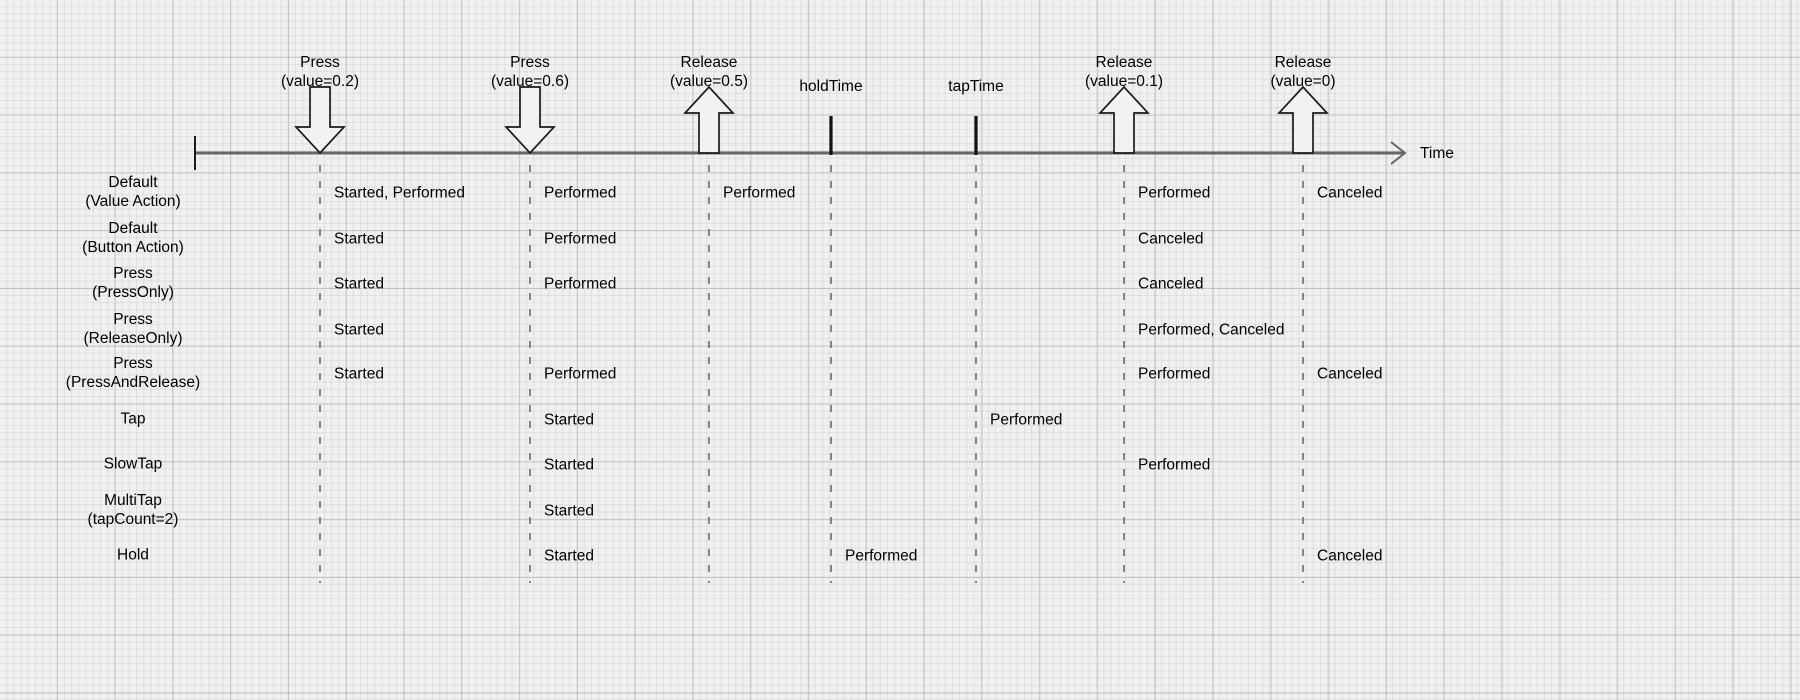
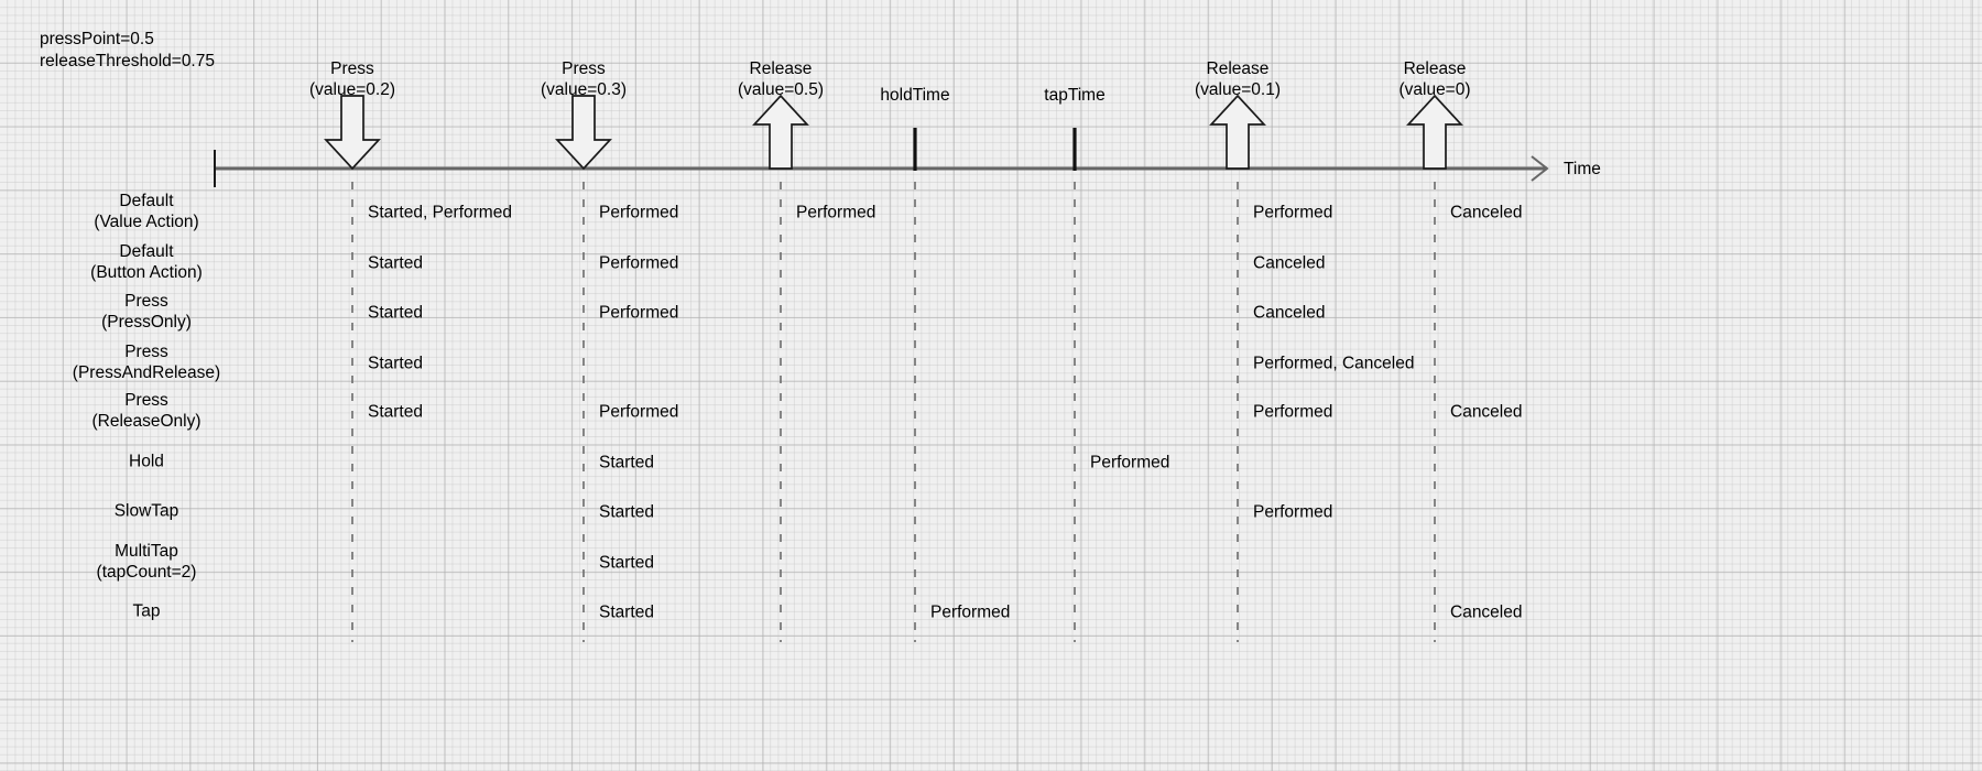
+ pressPoint=0.5
+ releaseThreshold=0.75
  Press
  (value=0.2)
  Press
- (value=0.6)
+ (value=0.3)
  Release
  (value=0.5)
  holdTime
  tapTime
  Release
  (value=0.1)
  Release
  (value=0)
  Time
  Default
  (Value Action)
  Default
  (Button Action)
  Press
  (PressOnly)
  Press
- (ReleaseOnly)
+ (PressAndRelease)
  Press
- (PressAndRelease)
+ (ReleaseOnly)
- Tap
+ Hold
  SlowTap
  MultiTap
  (tapCount=2)
- Hold
+ Tap
  Started, Performed
  Performed
  Performed
  Performed
  Canceled
  Started
  Performed
  Canceled
  Started
  Performed
  Canceled
  Started
  Performed, Canceled
  Started
  Performed
  Performed
  Canceled
  Started
  Performed
  Started
  Performed
  Started
  Started
  Performed
  Canceled
